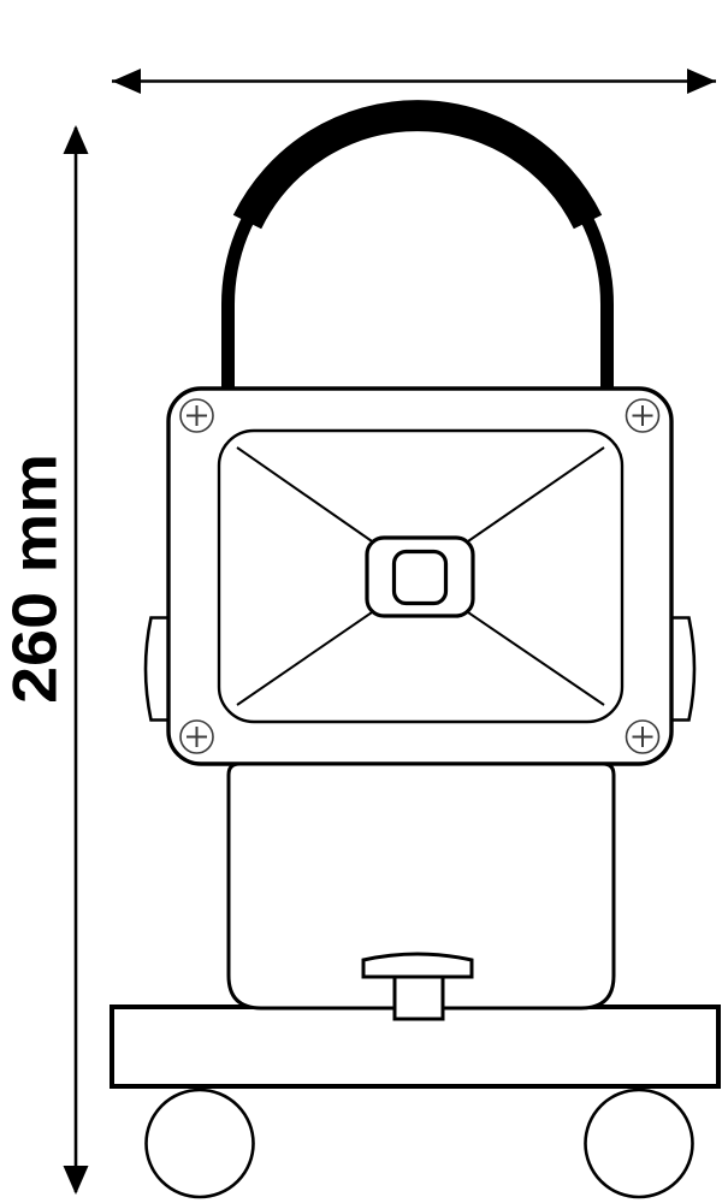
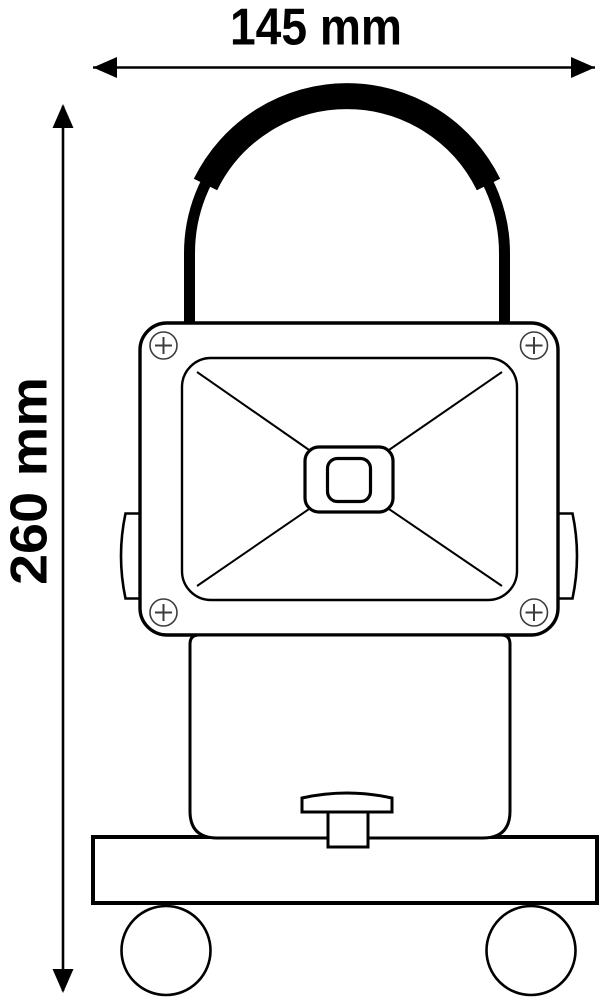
+ 145 mm
